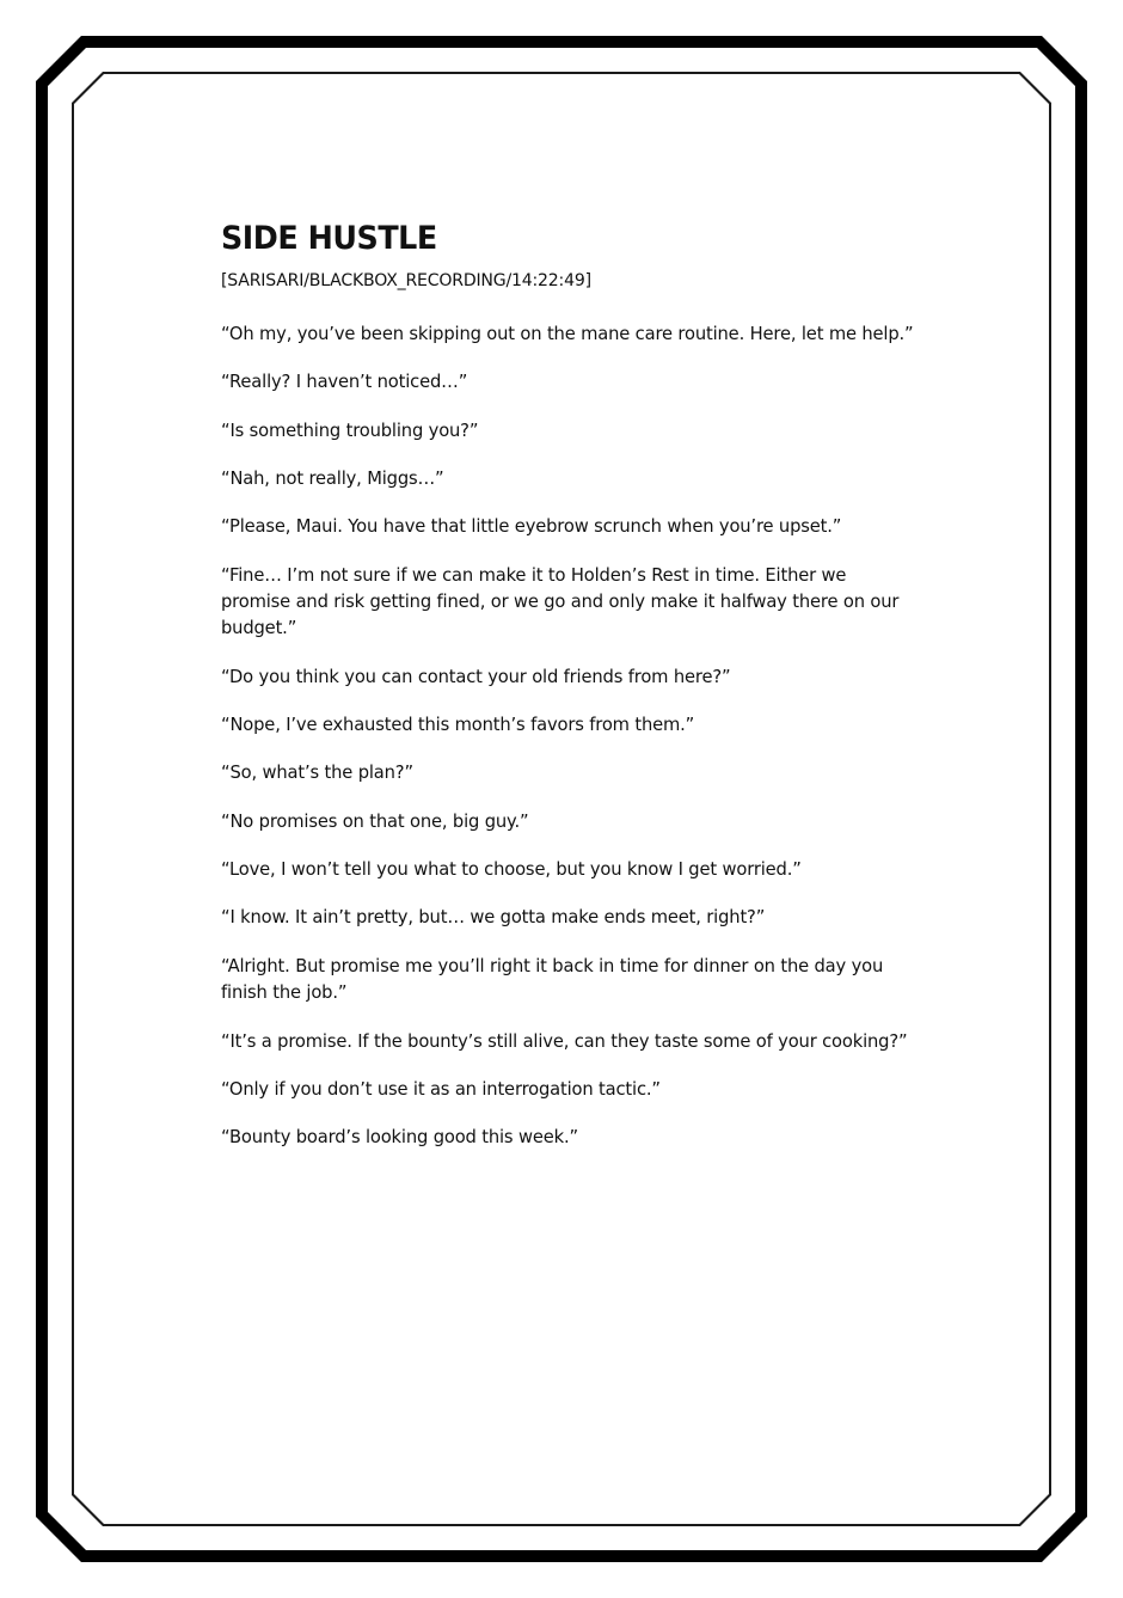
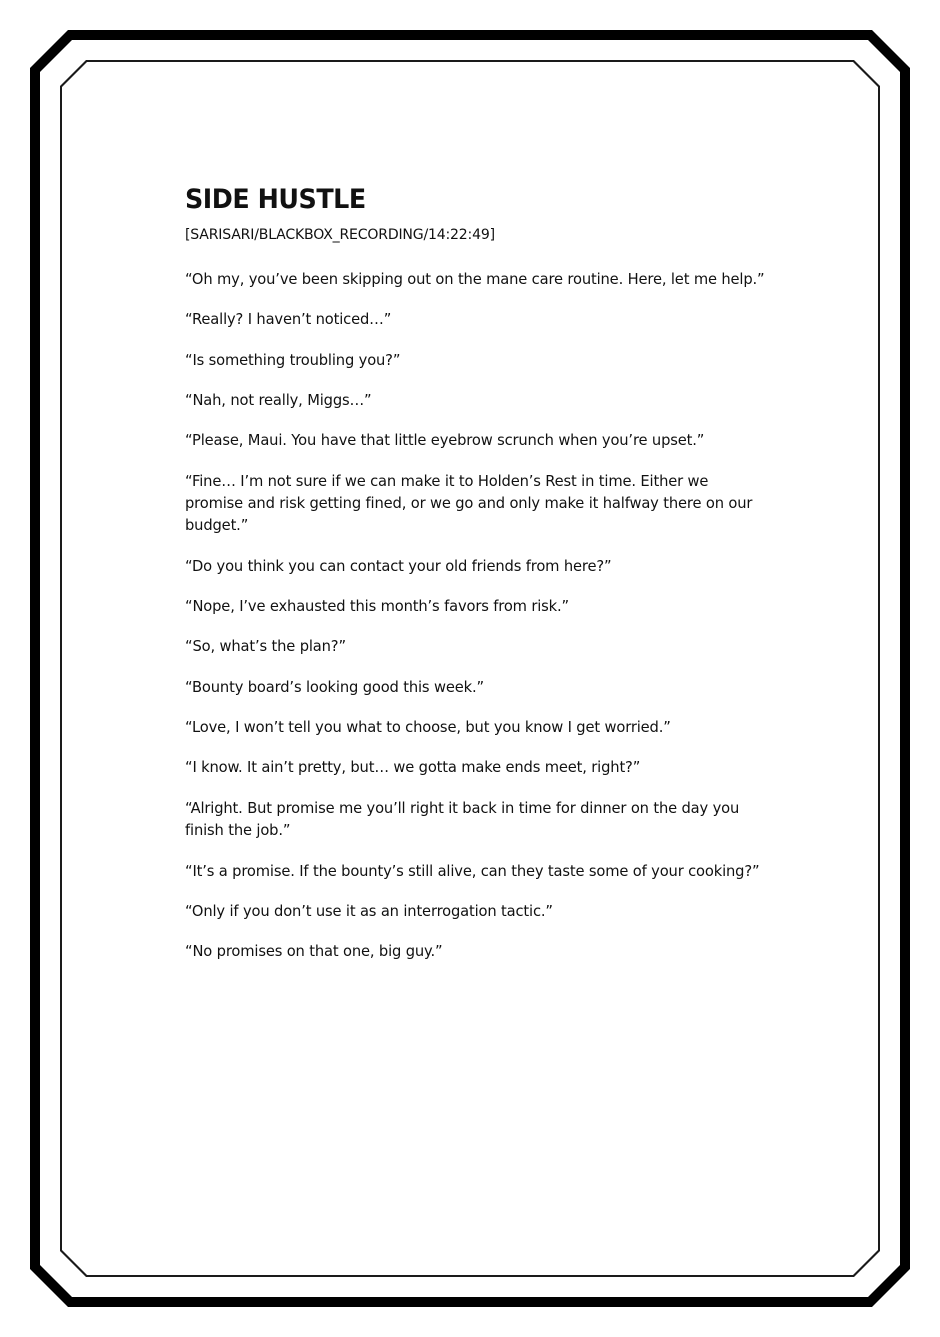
  SIDE HUSTLE
  [SARISARI/BLACKBOX_RECORDING/14:22:49]
  “Oh my, you’ve been skipping out on the mane care routine. Here, let me help.”
  “Really? I haven’t noticed…”
  “Is something troubling you?”
  “Nah, not really, Miggs…”
  “Please, Maui. You have that little eyebrow scrunch when you’re upset.”
  “Fine… I’m not sure if we can make it to Holden’s Rest in time. Either we promise and risk getting fined, or we go and only make it halfway there on our budget.”
  “Do you think you can contact your old friends from here?”
- “Nope, I’ve exhausted this month’s favors from them.”
+ “Nope, I’ve exhausted this month’s favors from risk.”
  “So, what’s the plan?”
- “No promises on that one, big guy.”
+ “Bounty board’s looking good this week.”
  “Love, I won’t tell you what to choose, but you know I get worried.”
  “I know. It ain’t pretty, but… we gotta make ends meet, right?”
  “Alright. But promise me you’ll right it back in time for dinner on the day you finish the job.”
  “It’s a promise. If the bounty’s still alive, can they taste some of your cooking?”
  “Only if you don’t use it as an interrogation tactic.”
- “Bounty board’s looking good this week.”
+ “No promises on that one, big guy.”
